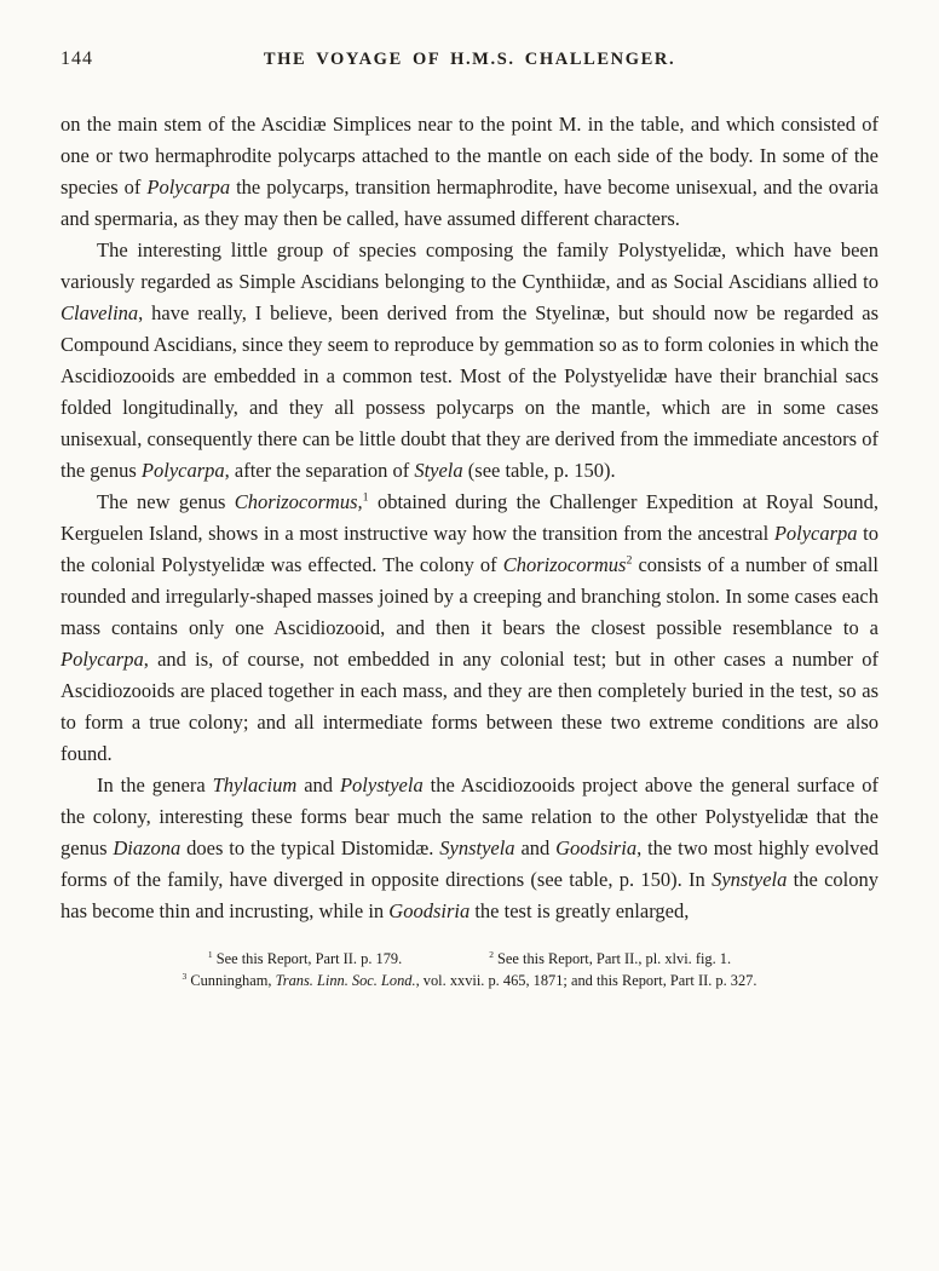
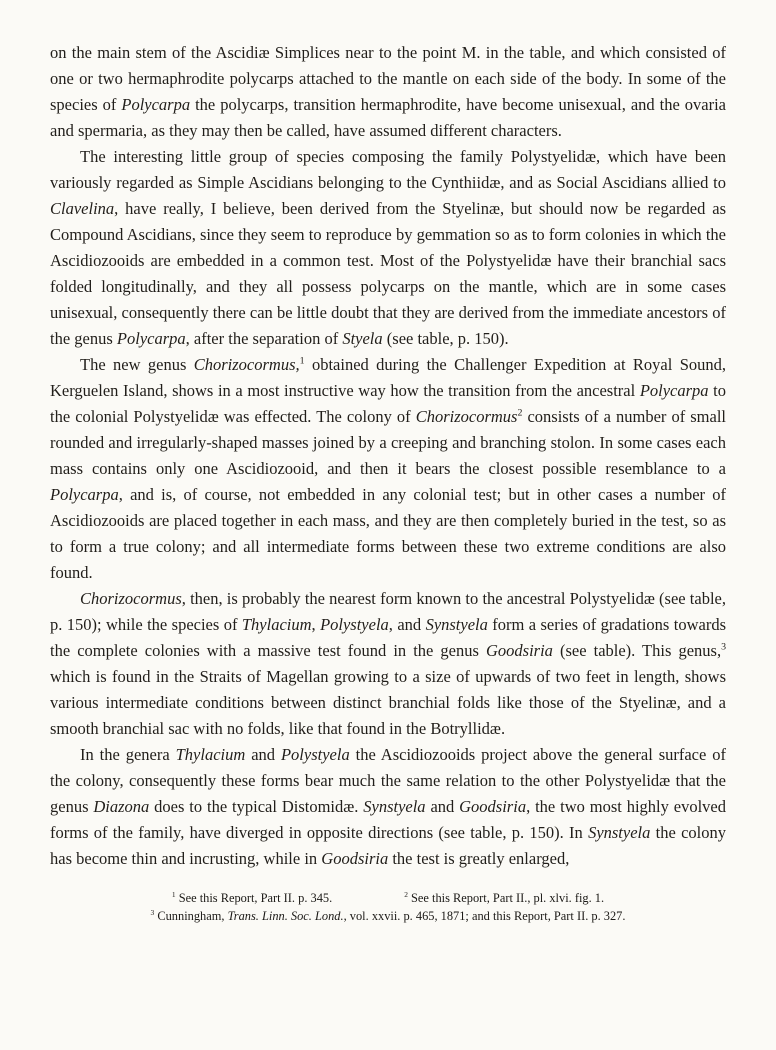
- 144
- THE VOYAGE OF H.M.S. CHALLENGER.
  on the main stem of the Ascidiæ Simplices near to the point M. in the table, and which consisted of one or two hermaphrodite polycarps attached to the mantle on each side of the body. In some of the species of Polycarpa the polycarps, transition hermaphrodite, have become unisexual, and the ovaria and spermaria, as they may then be called, have assumed different characters.
  The interesting little group of species composing the family Polystyelidæ, which have been variously regarded as Simple Ascidians belonging to the Cynthiidæ, and as Social Ascidians allied to Clavelina, have really, I believe, been derived from the Styelinæ, but should now be regarded as Compound Ascidians, since they seem to reproduce by gemmation so as to form colonies in which the Ascidiozooids are embedded in a common test. Most of the Polystyelidæ have their branchial sacs folded longitudinally, and they all possess polycarps on the mantle, which are in some cases unisexual, consequently there can be little doubt that they are derived from the immediate ancestors of the genus Polycarpa, after the separation of Styela (see table, p. 150).
  The new genus Chorizocormus,1 obtained during the Challenger Expedition at Royal Sound, Kerguelen Island, shows in a most instructive way how the transition from the ancestral Polycarpa to the colonial Polystyelidæ was effected. The colony of Chorizocormus2 consists of a number of small rounded and irregularly-shaped masses joined by a creeping and branching stolon. In some cases each mass contains only one Ascidiozooid, and then it bears the closest possible resemblance to a Polycarpa, and is, of course, not embedded in any colonial test; but in other cases a number of Ascidiozooids are placed together in each mass, and they are then completely buried in the test, so as to form a true colony; and all intermediate forms between these two extreme conditions are also found.
+ Chorizocormus, then, is probably the nearest form known to the ancestral Polystyelidæ (see table, p. 150); while the species of Thylacium, Polystyela, and Synstyela form a series of gradations towards the complete colonies with a massive test found in the genus Goodsiria (see table). This genus,3 which is found in the Straits of Magellan growing to a size of upwards of two feet in length, shows various intermediate conditions between distinct branchial folds like those of the Styelinæ, and a smooth branchial sac with no folds, like that found in the Botryllidæ.
- In the genera Thylacium and Polystyela the Ascidiozooids project above the general surface of the colony, interesting these forms bear much the same relation to the other Polystyelidæ that the genus Diazona does to the typical Distomidæ. Synstyela and Goodsiria, the two most highly evolved forms of the family, have diverged in opposite directions (see table, p. 150). In Synstyela the colony has become thin and incrusting, while in Goodsiria the test is greatly enlarged,
+ In the genera Thylacium and Polystyela the Ascidiozooids project above the general surface of the colony, consequently these forms bear much the same relation to the other Polystyelidæ that the genus Diazona does to the typical Distomidæ. Synstyela and Goodsiria, the two most highly evolved forms of the family, have diverged in opposite directions (see table, p. 150). In Synstyela the colony has become thin and incrusting, while in Goodsiria the test is greatly enlarged,
- 1 See this Report, Part II. p. 179.
+ 1 See this Report, Part II. p. 345.
  2 See this Report, Part II., pl. xlvi. fig. 1.
  3 Cunningham, Trans. Linn. Soc. Lond., vol. xxvii. p. 465, 1871; and this Report, Part II. p. 327.
